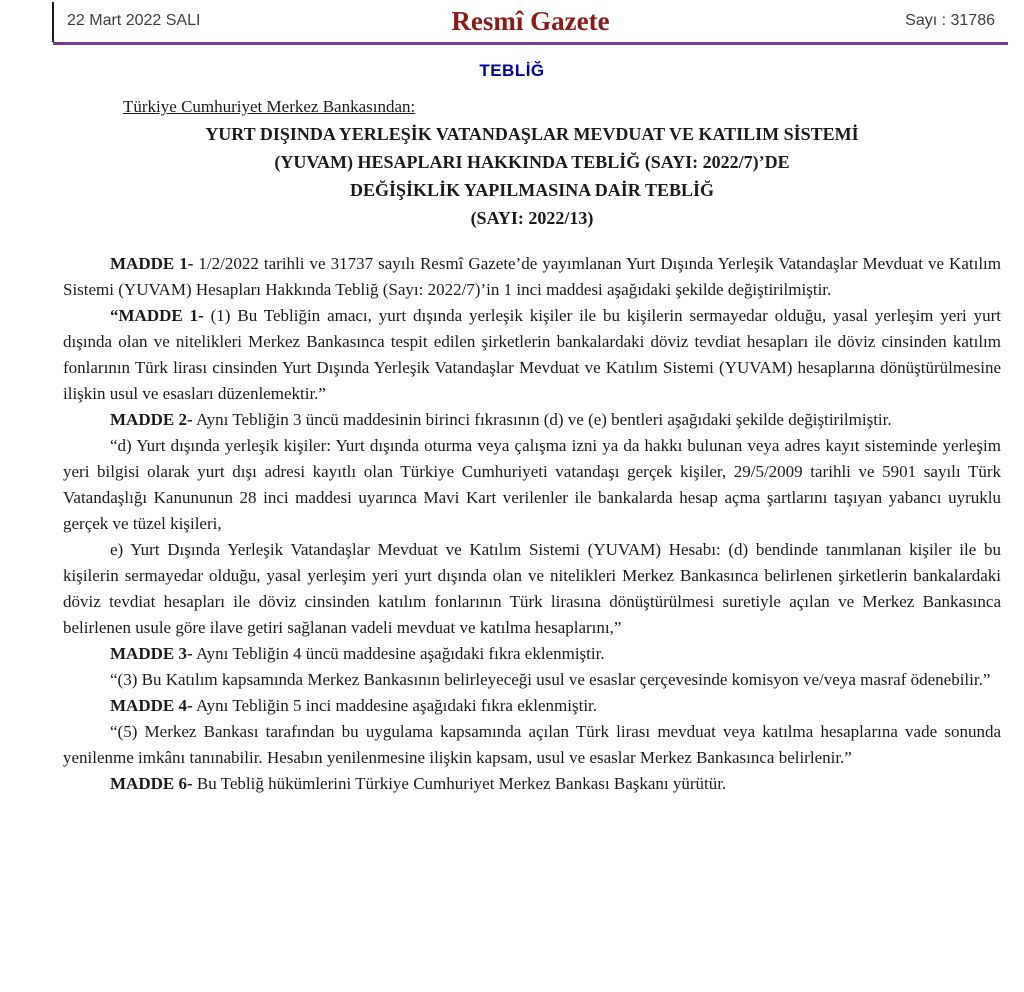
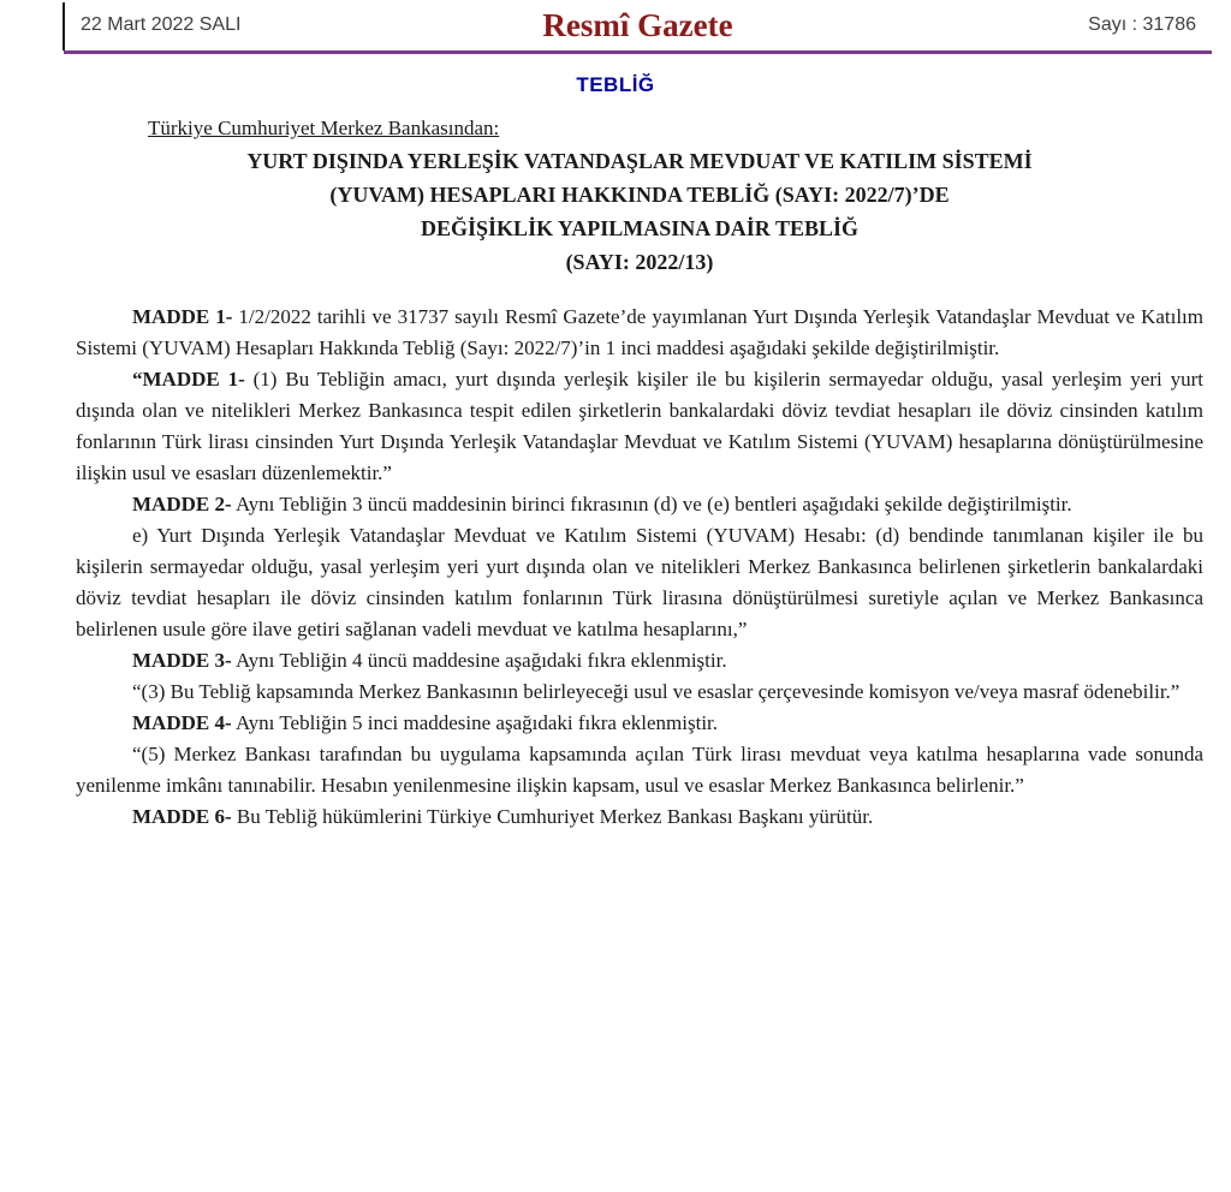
  22 Mart 2022 SALI
  Resmî Gazete
  Sayı : 31786
  TEBLİĞ
  Türkiye Cumhuriyet Merkez Bankasından:
  YURT DIŞINDA YERLEŞİK VATANDAŞLAR MEVDUAT VE KATILIM SİSTEMİ
  (YUVAM) HESAPLARI HAKKINDA TEBLİĞ (SAYI: 2022/7)’DE
  DEĞİŞİKLİK YAPILMASINA DAİR TEBLİĞ
  (SAYI: 2022/13)
  MADDE 1- 1/2/2022 tarihli ve 31737 sayılı Resmî Gazete’de yayımlanan Yurt Dışında Yerleşik Vatandaşlar Mevduat ve Katılım Sistemi (YUVAM) Hesapları Hakkında Tebliğ (Sayı: 2022/7)’in 1 inci maddesi aşağıdaki şekilde değiştirilmiştir.
  “MADDE 1- (1) Bu Tebliğin amacı, yurt dışında yerleşik kişiler ile bu kişilerin sermayedar olduğu, yasal yerleşim yeri yurt dışında olan ve nitelikleri Merkez Bankasınca tespit edilen şirketlerin bankalardaki döviz tevdiat hesapları ile döviz cinsinden katılım fonlarının Türk lirası cinsinden Yurt Dışında Yerleşik Vatandaşlar Mevduat ve Katılım Sistemi (YUVAM) hesaplarına dönüştürülmesine ilişkin usul ve esasları düzenlemektir.”
  MADDE 2- Aynı Tebliğin 3 üncü maddesinin birinci fıkrasının (d) ve (e) bentleri aşağıdaki şekilde değiştirilmiştir.
- “d) Yurt dışında yerleşik kişiler: Yurt dışında oturma veya çalışma izni ya da hakkı bulunan veya adres kayıt sisteminde yerleşim yeri bilgisi olarak yurt dışı adresi kayıtlı olan Türkiye Cumhuriyeti vatandaşı gerçek kişiler, 29/5/2009 tarihli ve 5901 sayılı Türk Vatandaşlığı Kanununun 28 inci maddesi uyarınca Mavi Kart verilenler ile bankalarda hesap açma şartlarını taşıyan yabancı uyruklu gerçek ve tüzel kişileri,
  e) Yurt Dışında Yerleşik Vatandaşlar Mevduat ve Katılım Sistemi (YUVAM) Hesabı: (d) bendinde tanımlanan kişiler ile bu kişilerin sermayedar olduğu, yasal yerleşim yeri yurt dışında olan ve nitelikleri Merkez Bankasınca belirlenen şirketlerin bankalardaki döviz tevdiat hesapları ile döviz cinsinden katılım fonlarının Türk lirasına dönüştürülmesi suretiyle açılan ve Merkez Bankasınca belirlenen usule göre ilave getiri sağlanan vadeli mevduat ve katılma hesaplarını,”
  MADDE 3- Aynı Tebliğin 4 üncü maddesine aşağıdaki fıkra eklenmiştir.
- “(3) Bu Katılım kapsamında Merkez Bankasının belirleyeceği usul ve esaslar çerçevesinde komisyon ve/veya masraf ödenebilir.”
+ “(3) Bu Tebliğ kapsamında Merkez Bankasının belirleyeceği usul ve esaslar çerçevesinde komisyon ve/veya masraf ödenebilir.”
  MADDE 4- Aynı Tebliğin 5 inci maddesine aşağıdaki fıkra eklenmiştir.
  “(5) Merkez Bankası tarafından bu uygulama kapsamında açılan Türk lirası mevduat veya katılma hesaplarına vade sonunda yenilenme imkânı tanınabilir. Hesabın yenilenmesine ilişkin kapsam, usul ve esaslar Merkez Bankasınca belirlenir.”
  MADDE 6- Bu Tebliğ hükümlerini Türkiye Cumhuriyet Merkez Bankası Başkanı yürütür.
